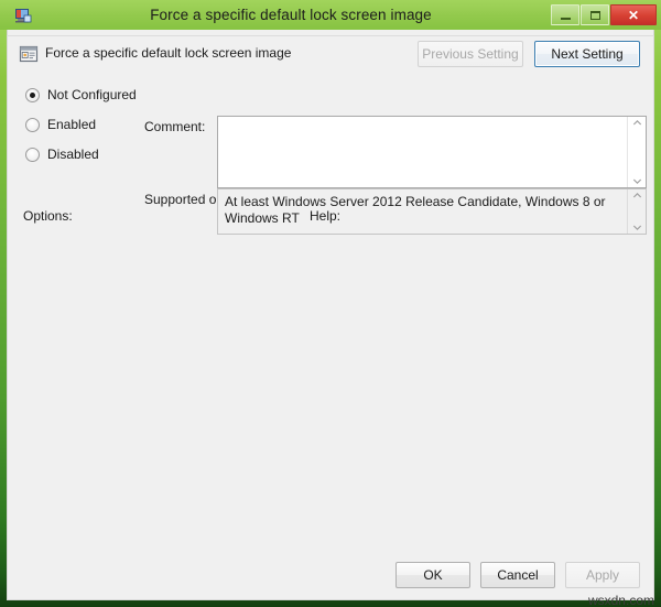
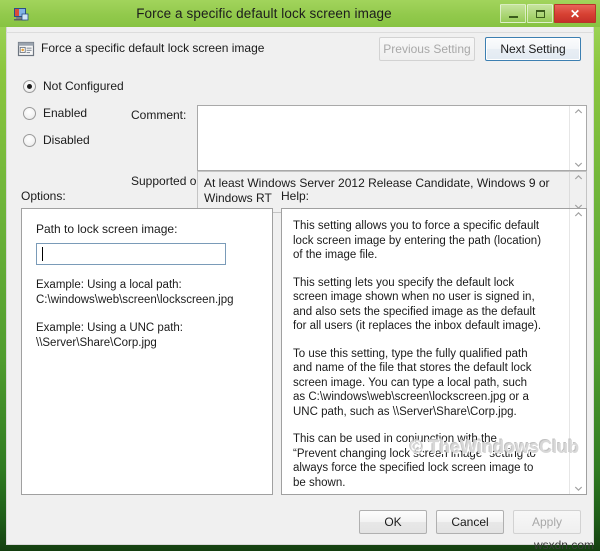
  Force a specific default lock screen image
  ✕
  Force a specific default lock screen image
  Previous Setting
  Next Setting
  Not Configured
  Enabled
  Disabled
  Comment:
  Supported o
- At least Windows Server 2012 Release Candidate, Windows 8 or Windows RT
+ At least Windows Server 2012 Release Candidate, Windows 9 or Windows RT
  Options:
  Help:
+ Path to lock screen image:
+ Example: Using a local path:
+ C:\windows\web\screen\lockscreen.jpg
+ Example: Using a UNC path:
+ \\Server\Share\Corp.jpg
+ This setting allows you to force a specific default lock screen image by entering the path (location) of the image file.
+ This setting lets you specify the default lock screen image shown when no user is signed in, and also sets the specified image as the default for all users (it replaces the inbox default image).
+ To use this setting, type the fully qualified path and name of the file that stores the default lock screen image. You can type a local path, such as C:\windows\web\screen\lockscreen.jpg or a UNC path, such as \\Server\Share\Corp.jpg.
+ This can be used in conjunction with the “Prevent changing lock screen image” setting to always force the specified lock screen image to be shown.
+ © TheWindowsClub
  OK
  Cancel
  Apply
  wsxdn.com
